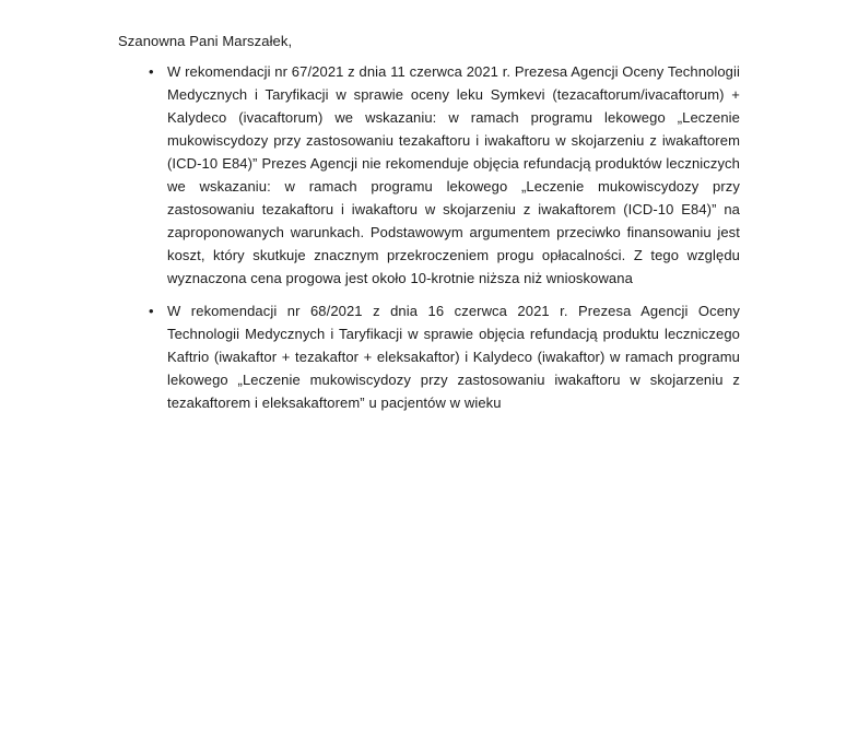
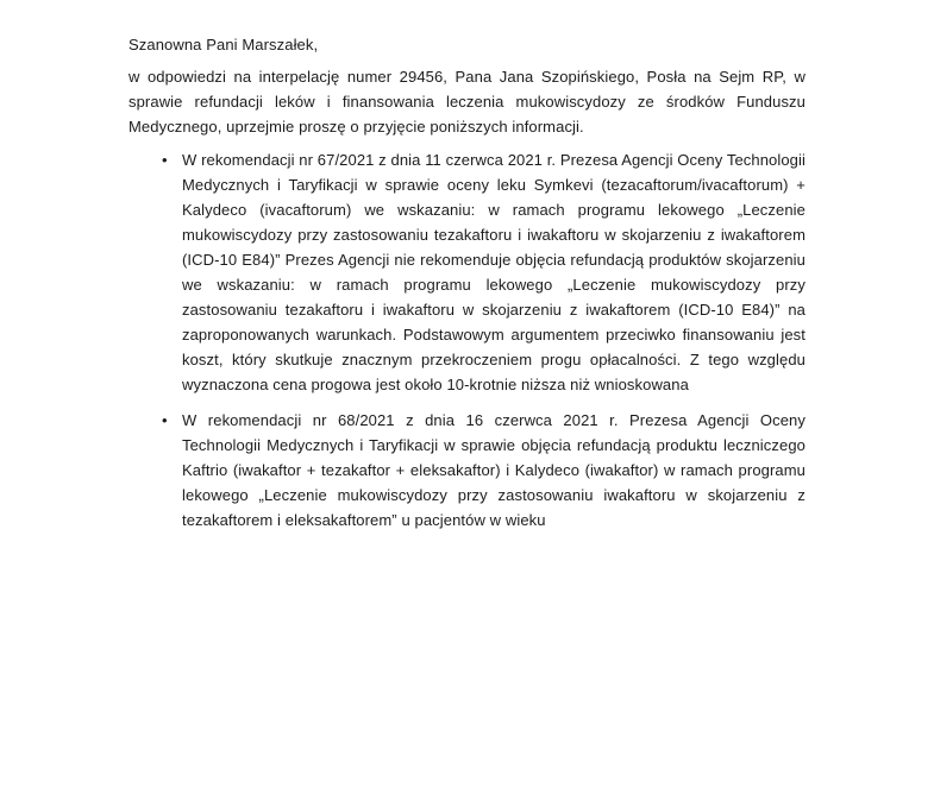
  Szanowna Pani Marszałek,
+ w odpowiedzi na interpelację numer 29456, Pana Jana Szopińskiego, Posła na Sejm RP, w sprawie refundacji leków i finansowania leczenia mukowiscydozy ze środków Funduszu Medycznego, uprzejmie proszę o przyjęcie poniższych informacji.
  •
- W rekomendacji nr 67/2021 z dnia 11 czerwca 2021 r. Prezesa Agencji Oceny Technologii Medycznych i Taryfikacji w sprawie oceny leku Symkevi (tezacaftorum/ivacaftorum) + Kalydeco (ivacaftorum) we wskazaniu: w ramach programu lekowego „Leczenie mukowiscydozy przy zastosowaniu tezakaftoru i iwakaftoru w skojarzeniu z iwakaftorem (ICD-10 E84)” Prezes Agencji nie rekomenduje objęcia refundacją produktów leczniczych we wskazaniu: w ramach programu lekowego „Leczenie mukowiscydozy przy zastosowaniu tezakaftoru i iwakaftoru w skojarzeniu z iwakaftorem (ICD-10 E84)” na zaproponowanych warunkach. Podstawowym argumentem przeciwko finansowaniu jest koszt, który skutkuje znacznym przekroczeniem progu opłacalności. Z tego względu wyznaczona cena progowa jest około 10-krotnie niższa niż wnioskowana
+ W rekomendacji nr 67/2021 z dnia 11 czerwca 2021 r. Prezesa Agencji Oceny Technologii Medycznych i Taryfikacji w sprawie oceny leku Symkevi (tezacaftorum/ivacaftorum) + Kalydeco (ivacaftorum) we wskazaniu: w ramach programu lekowego „Leczenie mukowiscydozy przy zastosowaniu tezakaftoru i iwakaftoru w skojarzeniu z iwakaftorem (ICD-10 E84)” Prezes Agencji nie rekomenduje objęcia refundacją produktów skojarzeniu we wskazaniu: w ramach programu lekowego „Leczenie mukowiscydozy przy zastosowaniu tezakaftoru i iwakaftoru w skojarzeniu z iwakaftorem (ICD-10 E84)” na zaproponowanych warunkach. Podstawowym argumentem przeciwko finansowaniu jest koszt, który skutkuje znacznym przekroczeniem progu opłacalności. Z tego względu wyznaczona cena progowa jest około 10-krotnie niższa niż wnioskowana
  •
  W rekomendacji nr 68/2021 z dnia 16 czerwca 2021 r. Prezesa Agencji Oceny Technologii Medycznych i Taryfikacji w sprawie objęcia refundacją produktu leczniczego Kaftrio (iwakaftor + tezakaftor + eleksakaftor) i Kalydeco (iwakaftor) w ramach programu lekowego „Leczenie mukowiscydozy przy zastosowaniu iwakaftoru w skojarzeniu z tezakaftorem i eleksakaftorem” u pacjentów w wieku
